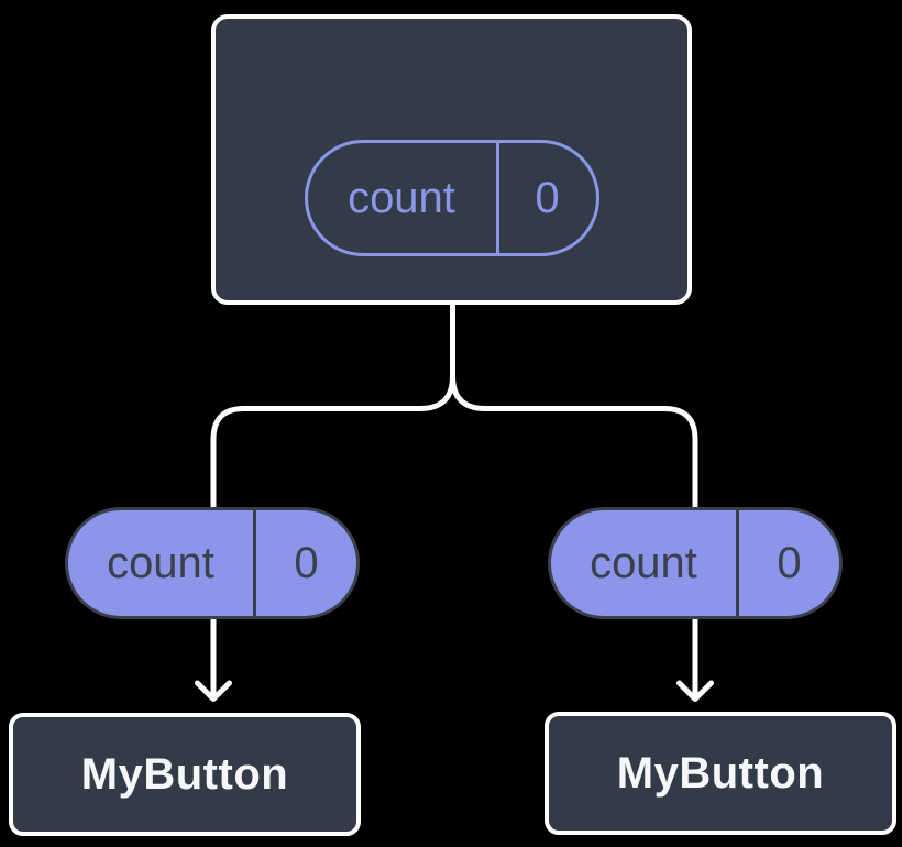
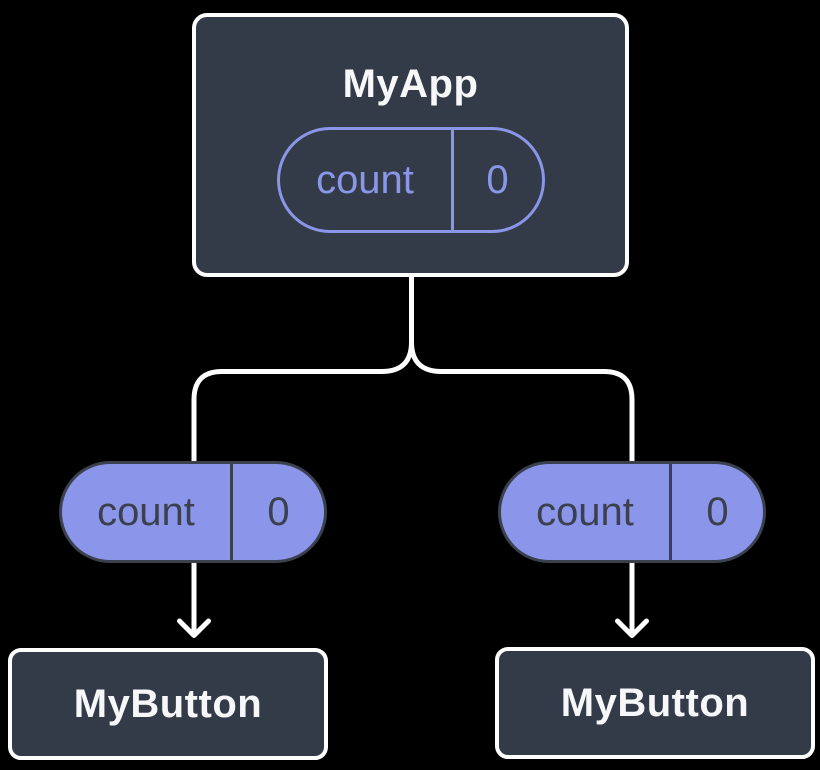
+ MyApp
  count
  0
  count
  0
  count
  0
  MyButton
  MyButton
